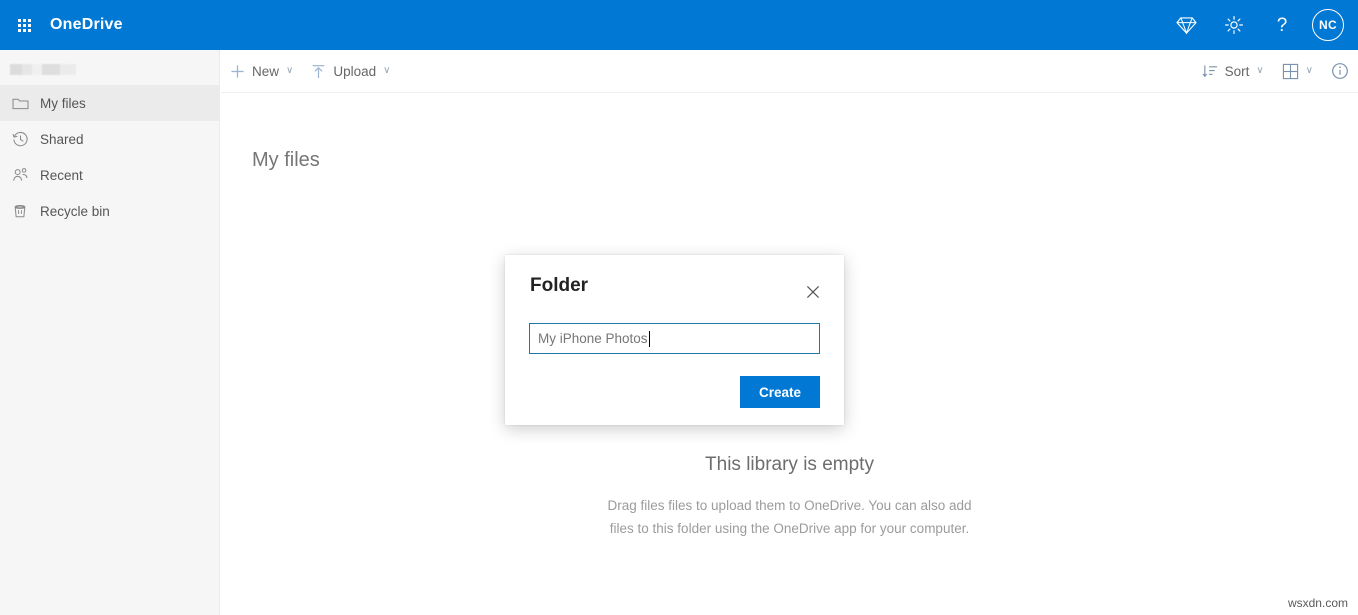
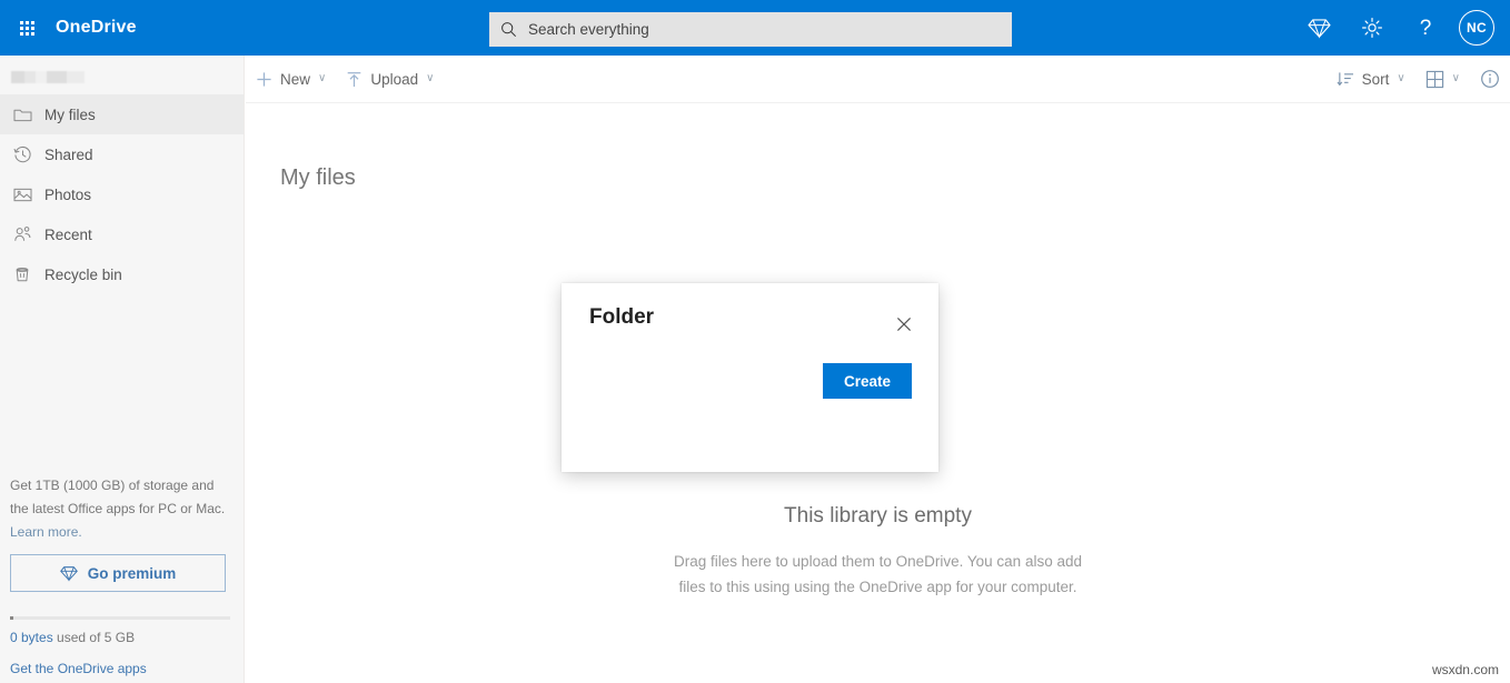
  OneDrive
+ Search everything
  ?
  NC
  My files
  Shared
+ Photos
  Recent
  Recycle bin
+ Get 1TB (1000 GB) of storage and
+ the latest Office apps for PC or Mac.
+ Learn more.
+ Go premium
+ 0 bytes used of 5 GB
+ Get the OneDrive apps
  New
  ∨
  Upload
  ∨
  Sort
  ∨
  ∨
  My files
  This library is empty
- Drag files files to upload them to OneDrive. You can also add
+ Drag files here to upload them to OneDrive. You can also add
- files to this folder using the OneDrive app for your computer.
+ files to this using using the OneDrive app for your computer.
  Folder
- My iPhone Photos
  Create
  wsxdn.com
